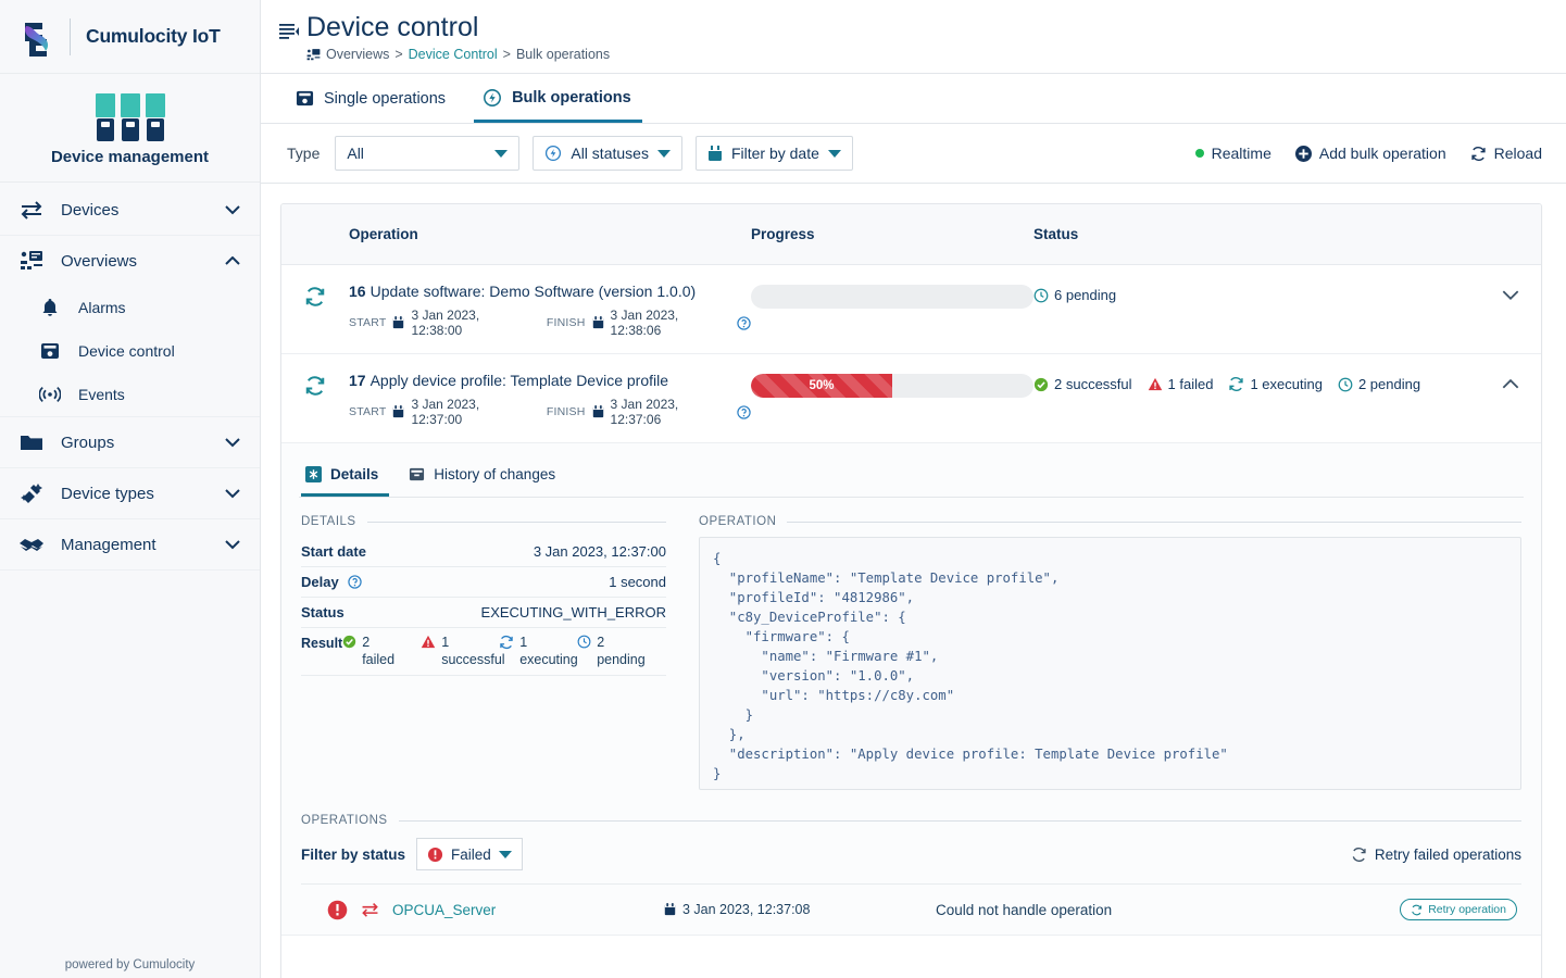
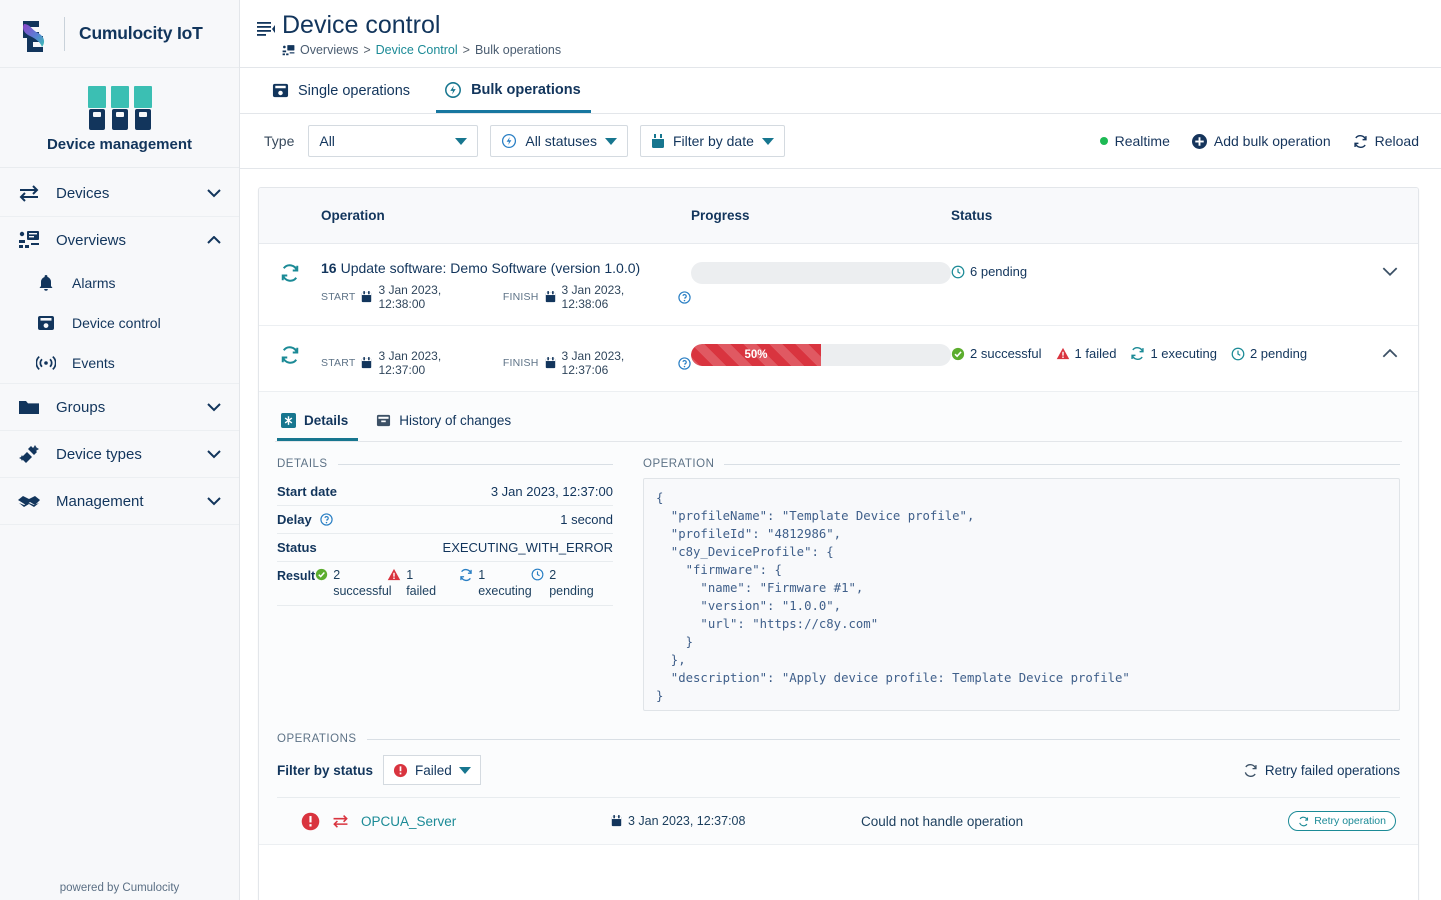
  Cumulocity IoT
  Device management
  Devices
  Overviews
  Alarms
  Device control
  Events
  Groups
  Device types
  Management
  powered by Cumulocity
  Device control
  Overviews
  >
  Device Control
  >
  Bulk operations
  Single operations
  Bulk operations
  Type
  All
  All statuses
  Filter by date
  Realtime
  Add bulk operation
  Reload
  Operation
  Progress
  Status
  16 Update software: Demo Software (version 1.0.0)
  START
  3 Jan 2023, 12:38:00
  FINISH
  3 Jan 2023, 12:38:06
  6 pending
- 17 Apply device profile: Template Device profile
  START
  3 Jan 2023, 12:37:00
  FINISH
  3 Jan 2023, 12:37:06
  50%
  2 successful
  1 failed
  1 executing
  2 pending
  Details
  History of changes
  DETAILS
  Start date
  3 Jan 2023, 12:37:00
  Delay
  1 second
  Status
  EXECUTING_WITH_ERROR
  Result
  2
- failed
+ successful
  1
- successful
+ failed
  1
  executing
  2
  pending
  OPERATION
  {
  "profileName": "Template Device profile",
  "profileId": "4812986",
  "c8y_DeviceProfile": {
  "firmware": {
  "name": "Firmware #1",
  "version": "1.0.0",
  "url": "https://c8y.com"
  }
  },
  "description": "Apply device profile: Template Device profile"
  }
  OPERATIONS
  Filter by status
  Failed
  Retry failed operations
  OPCUA_Server
  3 Jan 2023, 12:37:08
  Could not handle operation
  Retry operation
